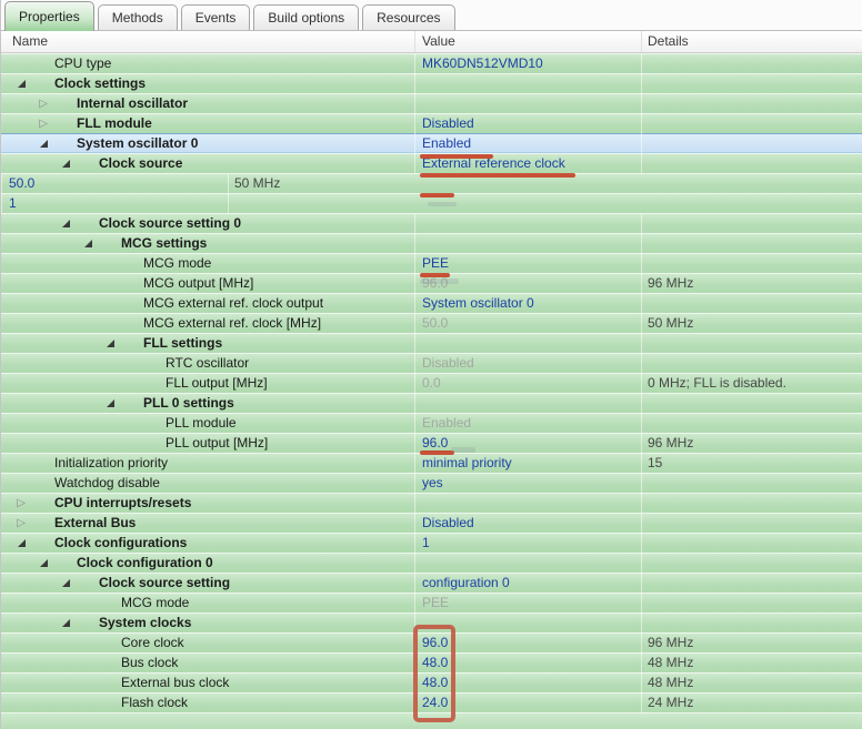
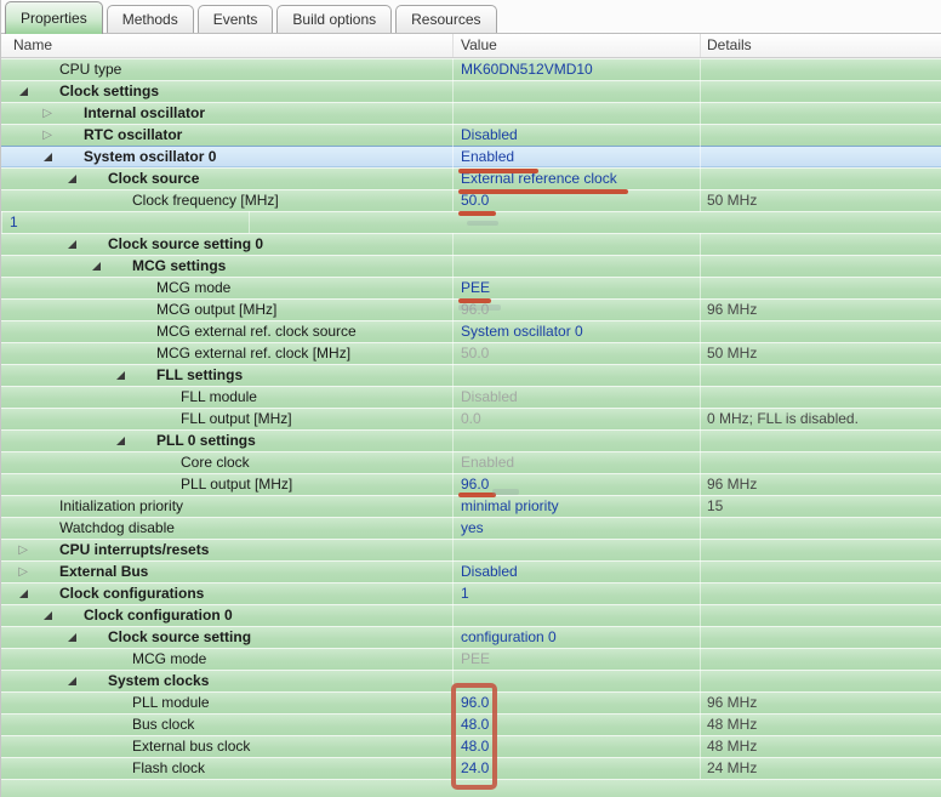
  Properties
  Methods
  Events
  Build options
  Resources
  Name
  Value
  Details
  CPU type
  MK60DN512VMD10
  Clock settings
  ▷
  Internal oscillator
  ▷
- FLL module
+ RTC oscillator
  Disabled
  System oscillator 0
  Enabled
  Clock source
  External reference clock
+ Clock frequency [MHz]
  50.0
  50 MHz
  1
  Clock source setting 0
  MCG settings
  MCG mode
  PEE
  MCG output [MHz]
  96.0
  96 MHz
- MCG external ref. clock output
+ MCG external ref. clock source
  System oscillator 0
  MCG external ref. clock [MHz]
  50.0
  50 MHz
  FLL settings
- RTC oscillator
+ FLL module
  Disabled
  FLL output [MHz]
  0.0
  0 MHz; FLL is disabled.
  PLL 0 settings
- PLL module
+ Core clock
  Enabled
  PLL output [MHz]
  96.0
  96 MHz
  Initialization priority
  minimal priority
  15
  Watchdog disable
  yes
  ▷
  CPU interrupts/resets
  ▷
  External Bus
  Disabled
  Clock configurations
  1
  Clock configuration 0
  Clock source setting
  configuration 0
  MCG mode
  PEE
  System clocks
- Core clock
+ PLL module
  96.0
  96 MHz
  Bus clock
  48.0
  48 MHz
  External bus clock
  48.0
  48 MHz
  Flash clock
  24.0
  24 MHz
